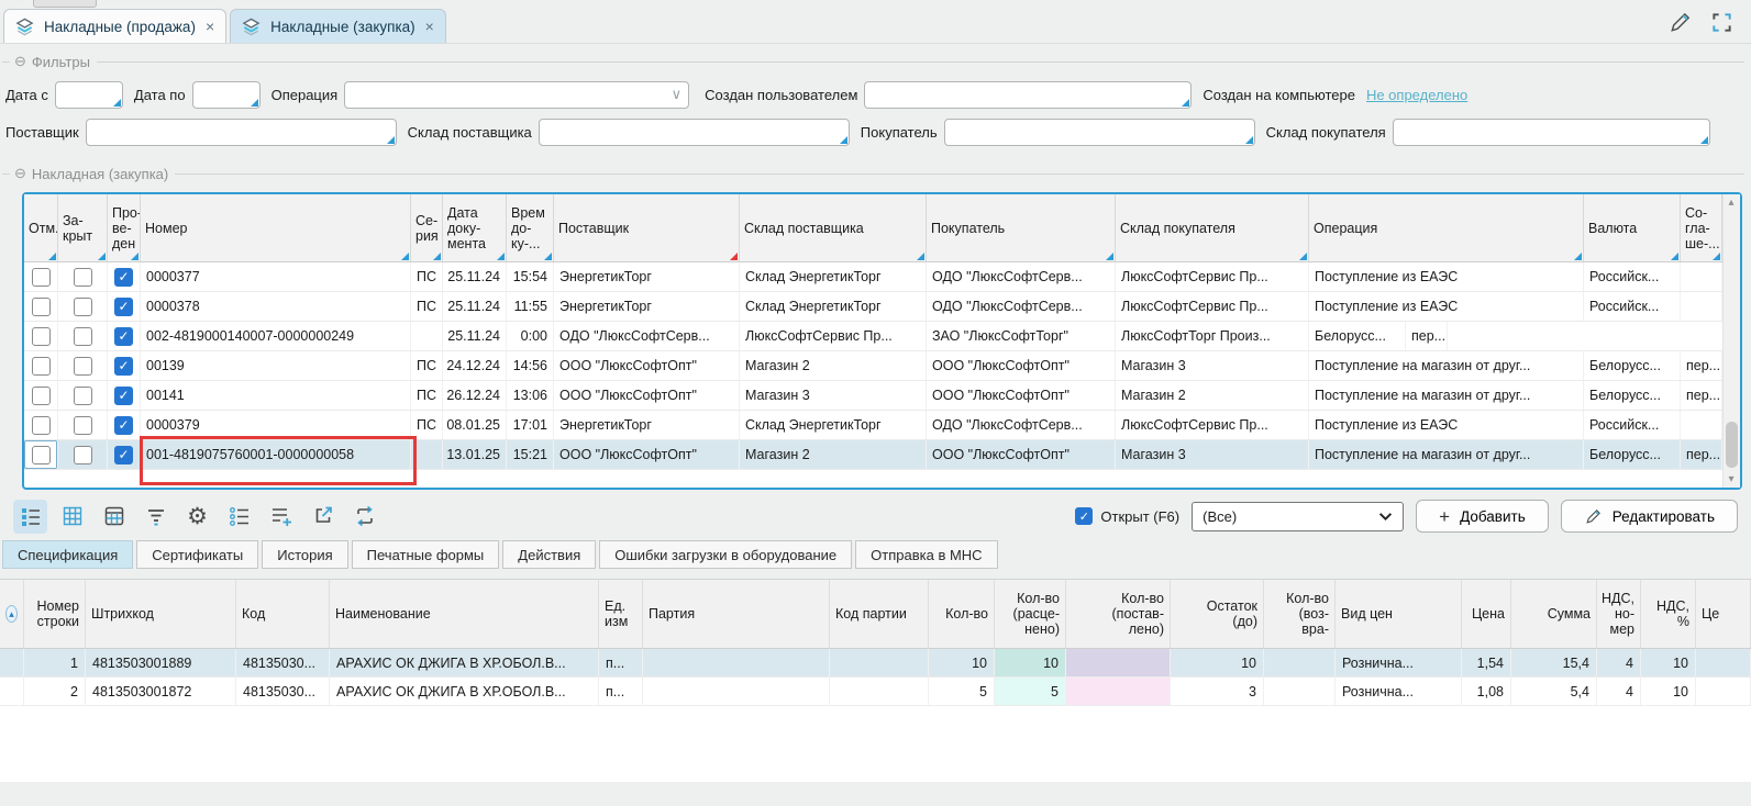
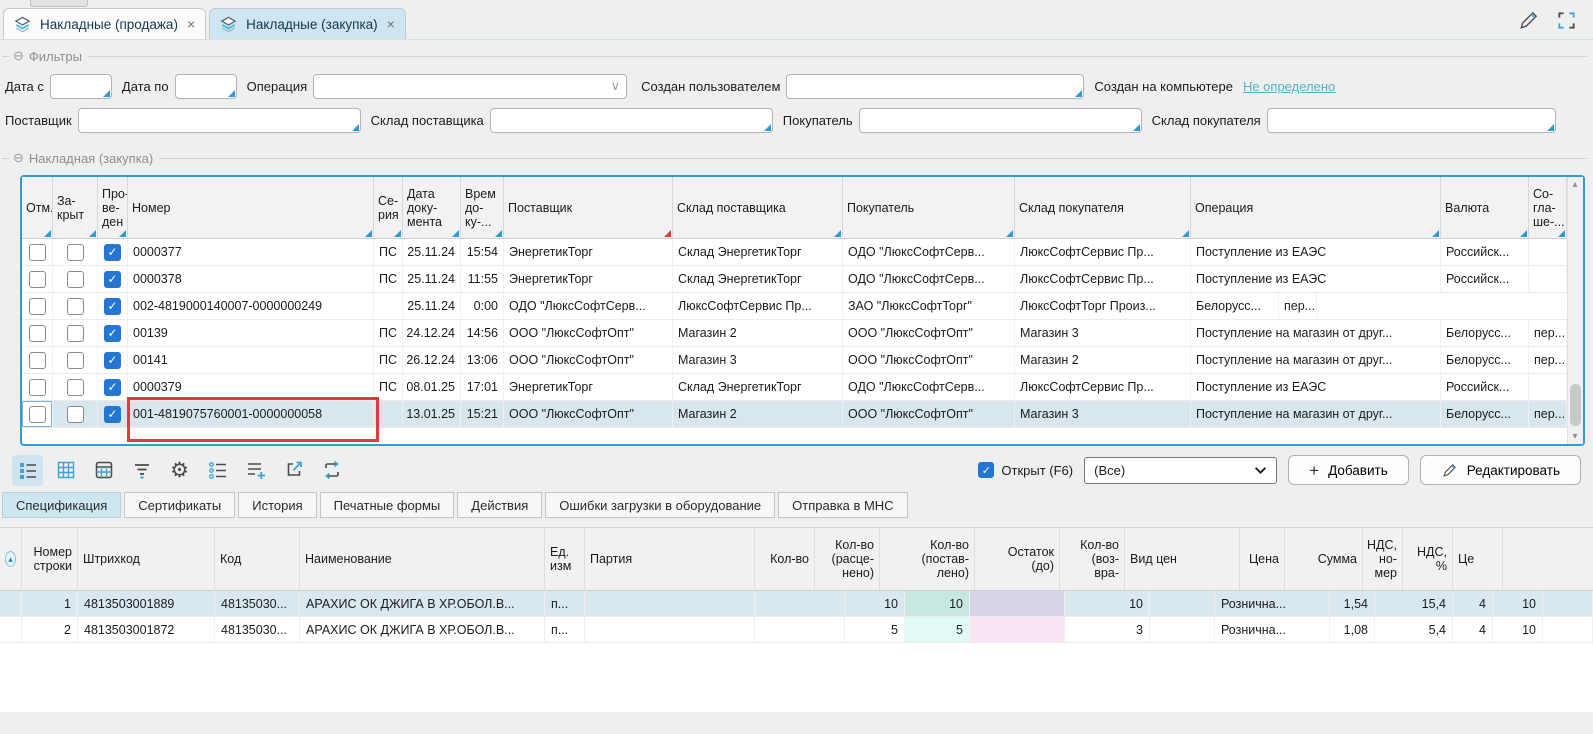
  Накладные (продажа)
  ×
  Накладные (закупка)
  ×
  ⊖
  Фильтры
  Дата с
  Дата по
  Операция
  ∨
  Создан пользователем
  Создан на компьютере
  Не определено
  Поставщик
  Склад поставщика
  Покупатель
  Склад покупателя
  ⊖
  Накладная (закупка)
  Отм.
  За-
  крыт
  Про-
  ве-
  ден
  Номер
  Се-
  рия
  Дата
  доку-
  мента
  Врем
  до-
  ку-...
  Поставщик
  Склад поставщика
  Покупатель
  Склад покупателя
  Операция
  Валюта
  Со-
  гла-
  ше-...
  ✓
  0000377
  ПС
  25.11.24
  15:54
  ЭнергетикТорг
  Склад ЭнергетикТорг
  ОДО "ЛюксСофтСерв...
  ЛюксСофтСервис Пр...
  Поступление из ЕАЭС
  Российск...
  ✓
  0000378
  ПС
  25.11.24
  11:55
  ЭнергетикТорг
  Склад ЭнергетикТорг
  ОДО "ЛюксСофтСерв...
  ЛюксСофтСервис Пр...
  Поступление из ЕАЭС
  Российск...
  ✓
  002-4819000140007-0000000249
  25.11.24
  0:00
  ОДО "ЛюксСофтСерв...
  ЛюксСофтСервис Пр...
  ЗАО "ЛюксСофтТорг"
  ЛюксСофтТорг Произ...
  Белорусс...
  пер...
  ✓
  00139
  ПС
  24.12.24
  14:56
  ООО "ЛюксСофтОпт"
  Магазин 2
  ООО "ЛюксСофтОпт"
  Магазин 3
  Поступление на магазин от друг...
  Белорусс...
  пер...
  ✓
  00141
  ПС
  26.12.24
  13:06
  ООО "ЛюксСофтОпт"
  Магазин 3
  ООО "ЛюксСофтОпт"
  Магазин 2
  Поступление на магазин от друг...
  Белорусс...
  пер...
  ✓
  0000379
  ПС
  08.01.25
  17:01
  ЭнергетикТорг
  Склад ЭнергетикТорг
  ОДО "ЛюксСофтСерв...
  ЛюксСофтСервис Пр...
  Поступление из ЕАЭС
  Российск...
  ✓
  001-4819075760001-0000000058
  13.01.25
  15:21
  ООО "ЛюксСофтОпт"
  Магазин 2
  ООО "ЛюксСофтОпт"
  Магазин 3
  Поступление на магазин от друг...
  Белорусс...
  пер...
  ▴
  ▾
  ⚙
  ✓
  Открыт (F6)
  (Все)
  +
  Добавить
  Редактировать
  Спецификация
  Сертификаты
  История
  Печатные формы
  Действия
  Ошибки загрузки в оборудование
  Отправка в МНС
  ▴
  Номер
  строки
  Штрихкод
  Код
  Наименование
  Ед.
  изм
  Партия
- Код партии
  Кол-во
  Кол-во
  (расце-
  нено)
  Кол-во
  (постав-
  лено)
  Остаток
  (до)
  Кол-во
  (воз-
  вра-
  Вид цен
  Цена
  Сумма
  НДС,
  но-
  мер
  НДС, %
  Це
  1
  4813503001889
  48135030...
  АРАХИС ОК ДЖИГА В ХР.ОБОЛ.В...
  п...
  10
  10
  10
  Рознична...
  1,54
  15,4
  4
  10
  2
  4813503001872
  48135030...
  АРАХИС ОК ДЖИГА В ХР.ОБОЛ.В...
  п...
  5
  5
  3
  Рознична...
  1,08
  5,4
  4
  10
